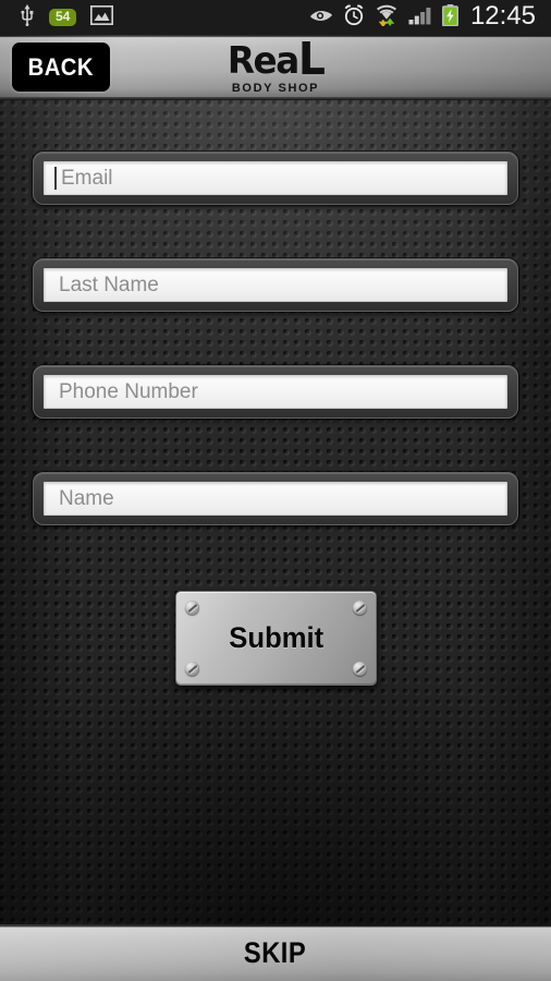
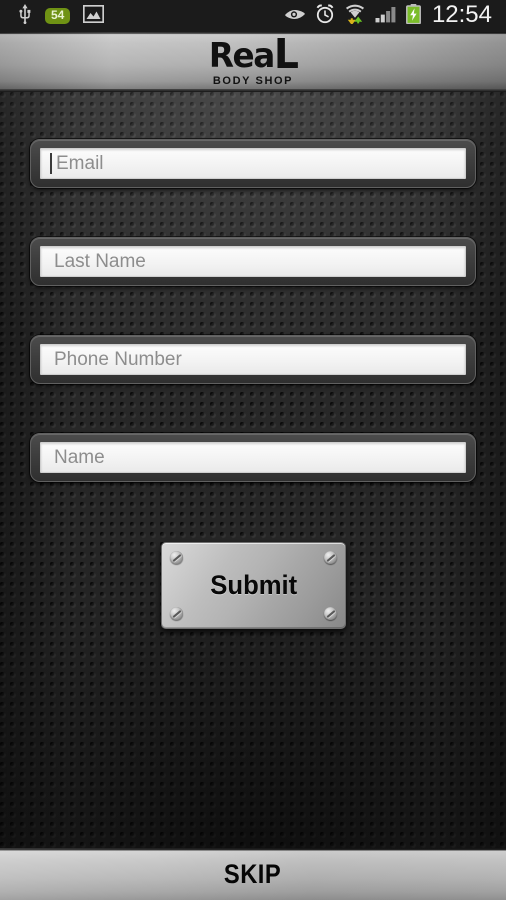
  54
- 12:45
+ 12:54
- BACK
  ReaL
  BODY SHOP
  Email
  Last Name
  Phone Number
  Name
  Submit
  SKIP
